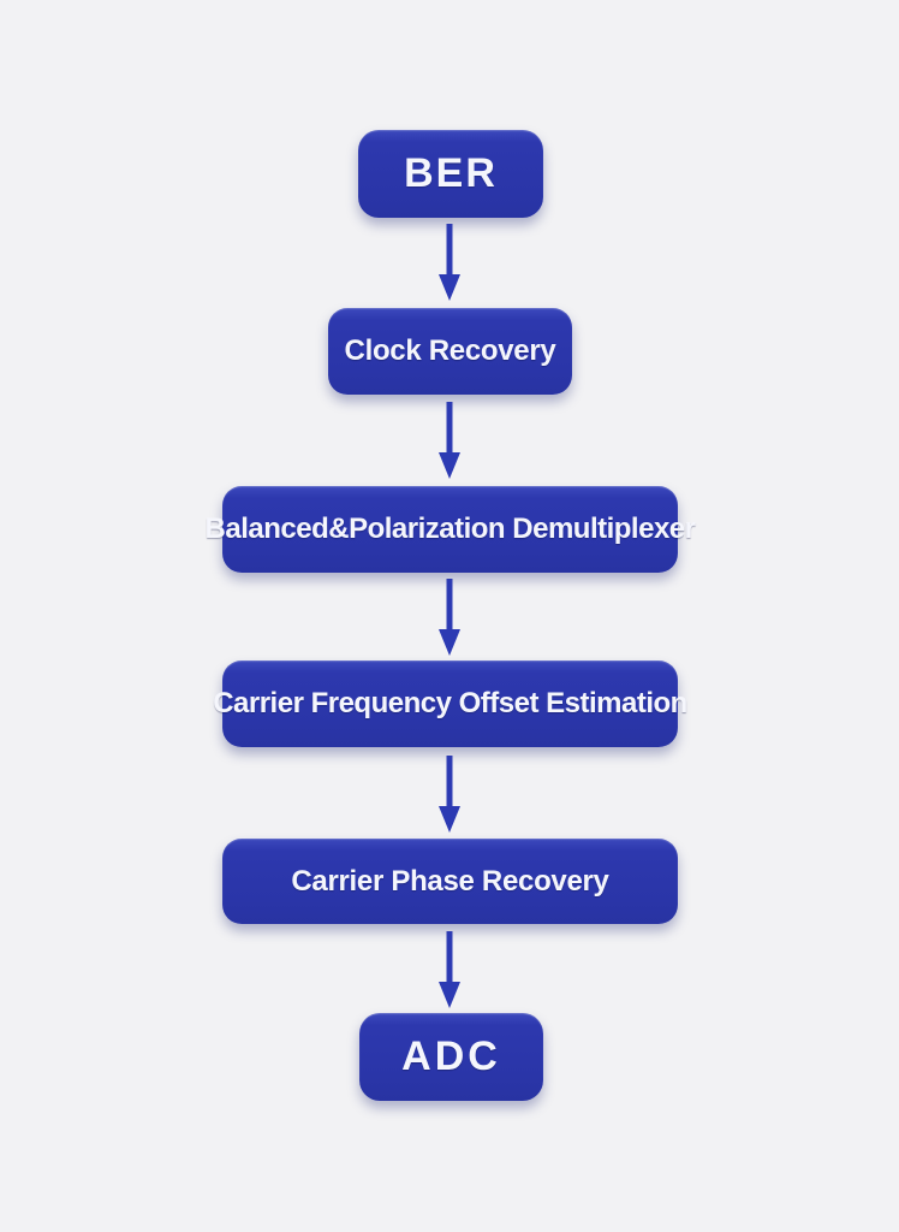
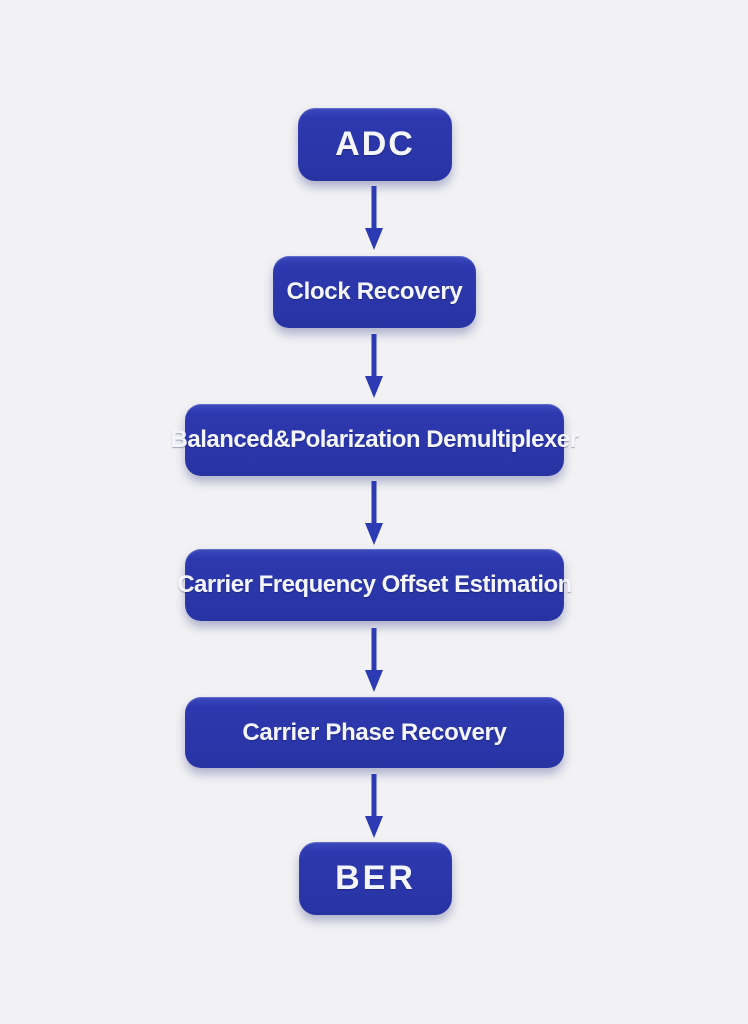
- BER
+ ADC
  Clock Recovery
  Balanced&Polarization Demultiplexer
  Carrier Frequency Offset Estimation
  Carrier Phase Recovery
- ADC
+ BER
